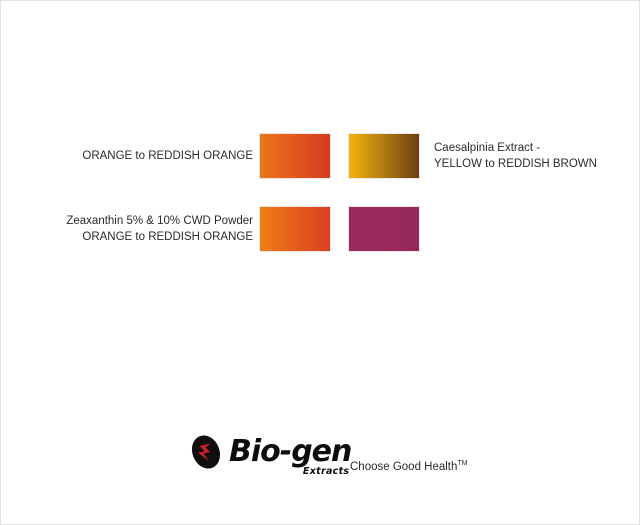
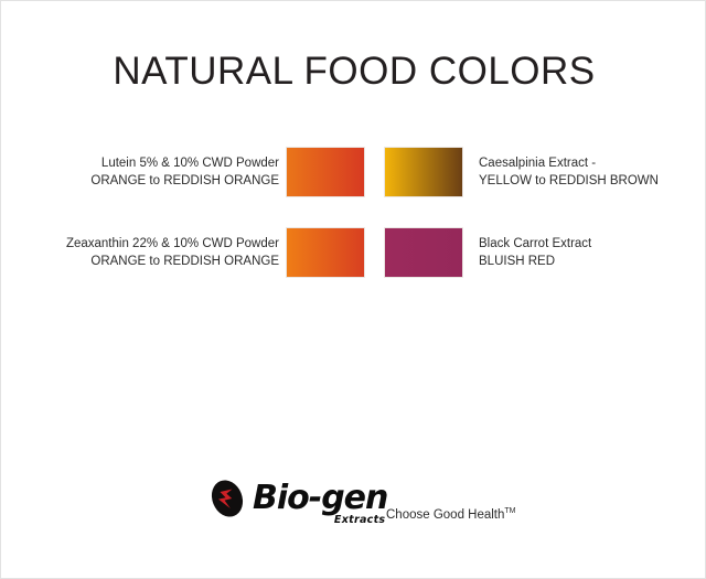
+ NATURAL FOOD COLORS
+ Lutein 5% & 10% CWD Powder
  ORANGE to REDDISH ORANGE
  Caesalpinia Extract -
  YELLOW to REDDISH BROWN
- Zeaxanthin 5% & 10% CWD Powder
+ Zeaxanthin 22% & 10% CWD Powder
  ORANGE to REDDISH ORANGE
+ Black Carrot Extract
+ BLUISH RED
  Bio-gen
  Extracts
  Choose Good Health
